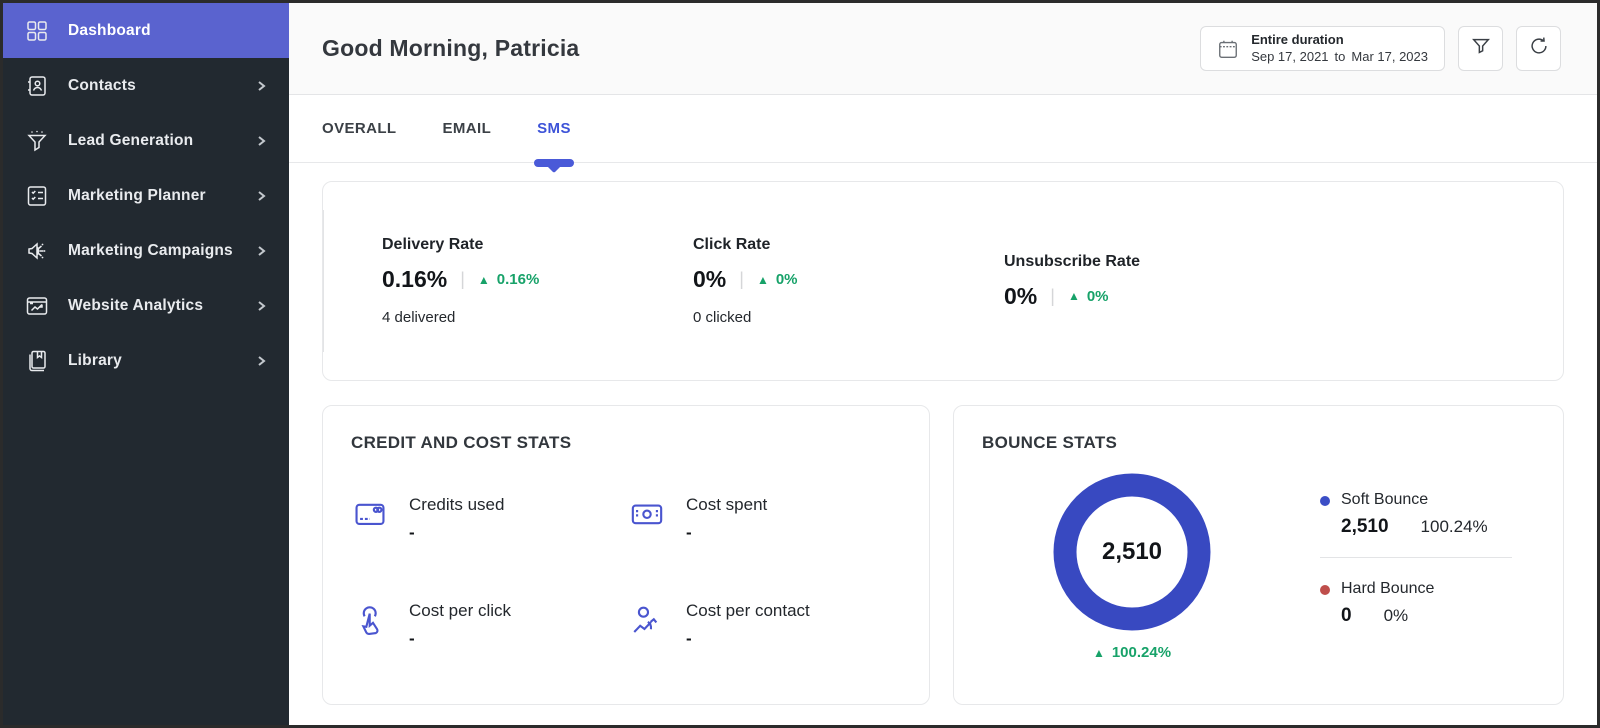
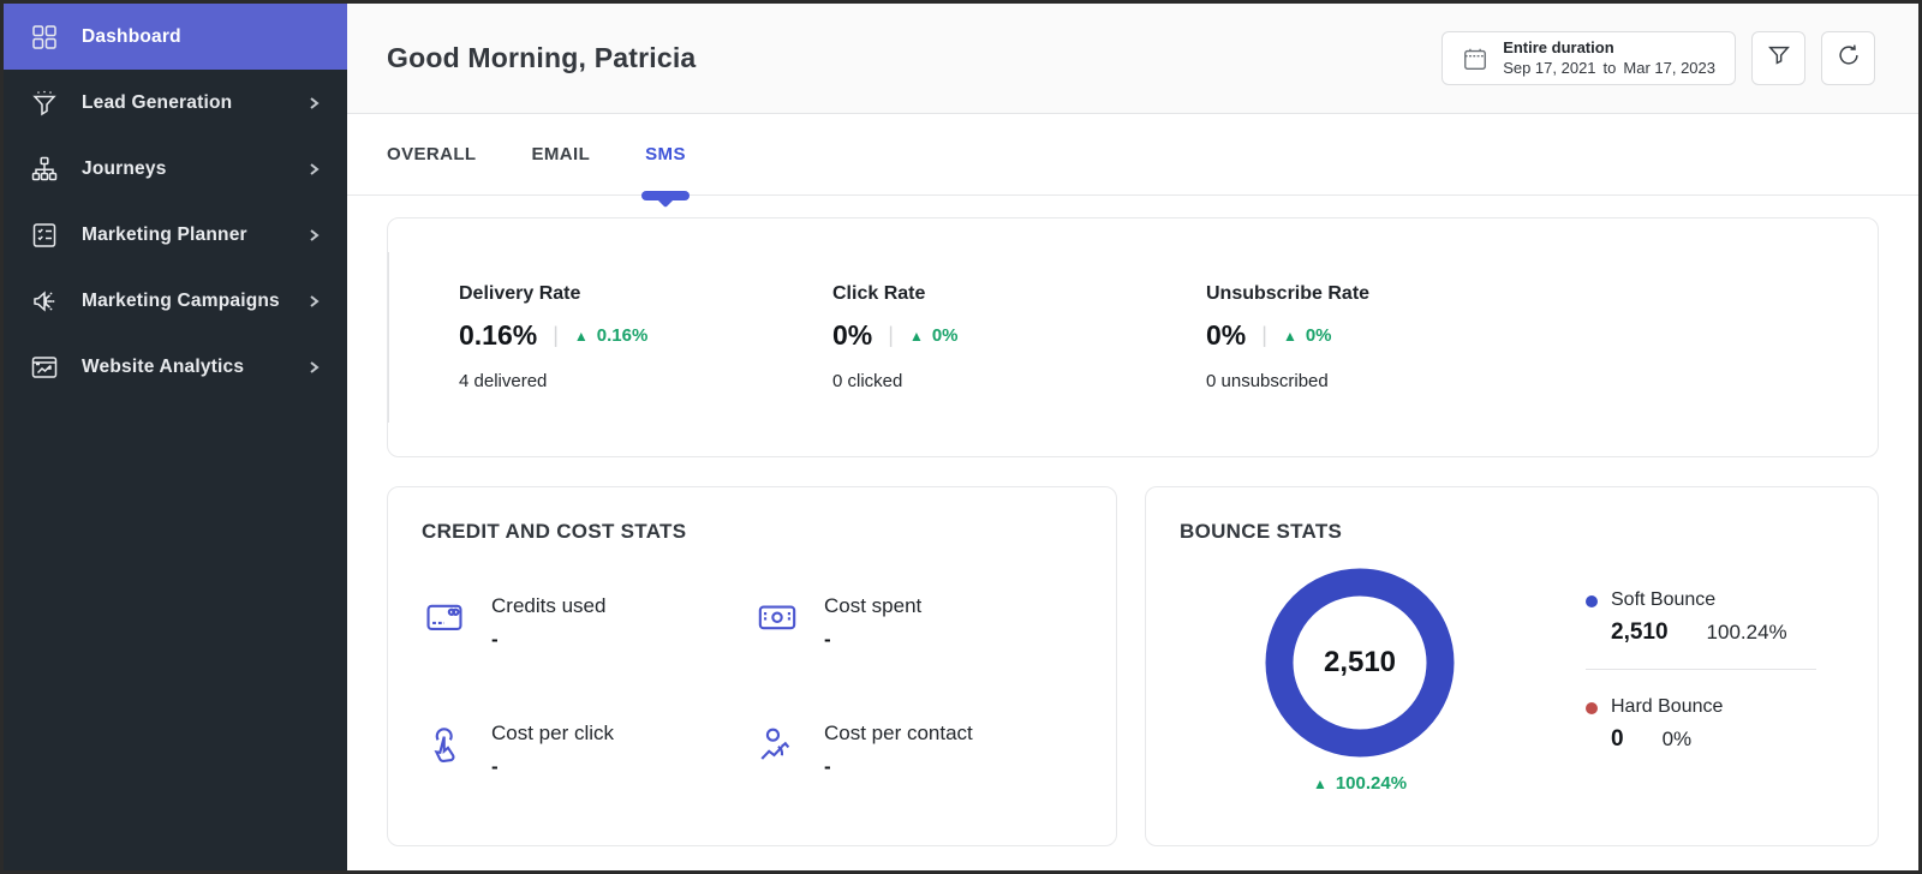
  Dashboard
- Contacts
  Lead Generation
+ Journeys
  Marketing Planner
  Marketing Campaigns
  Website Analytics
- Library
  Good Morning, Patricia
  Entire duration
  Sep 17, 2021 to Mar 17, 2023
  OVERALL
  EMAIL
  SMS
  Delivery Rate
  0.16%
  |
  ▲
  0.16%
  4 delivered
  Click Rate
  0%
  |
  ▲
  0%
  0 clicked
  Unsubscribe Rate
  0%
  |
  ▲
  0%
+ 0 unsubscribed
  CREDIT AND COST STATS
  Credits used
  -
  Cost spent
  -
  Cost per click
  -
  Cost per contact
  -
  BOUNCE STATS
  2,510
  ▲
  100.24%
  Soft Bounce
  2,510
  100.24%
  Hard Bounce
  0
  0%
